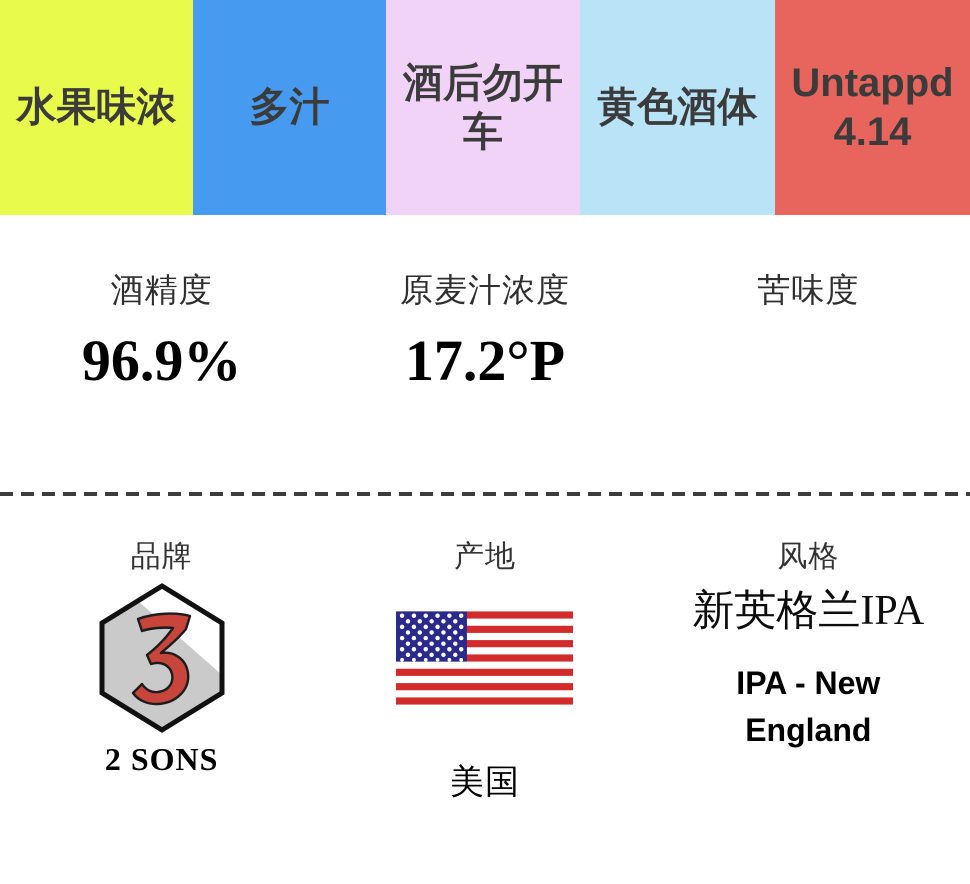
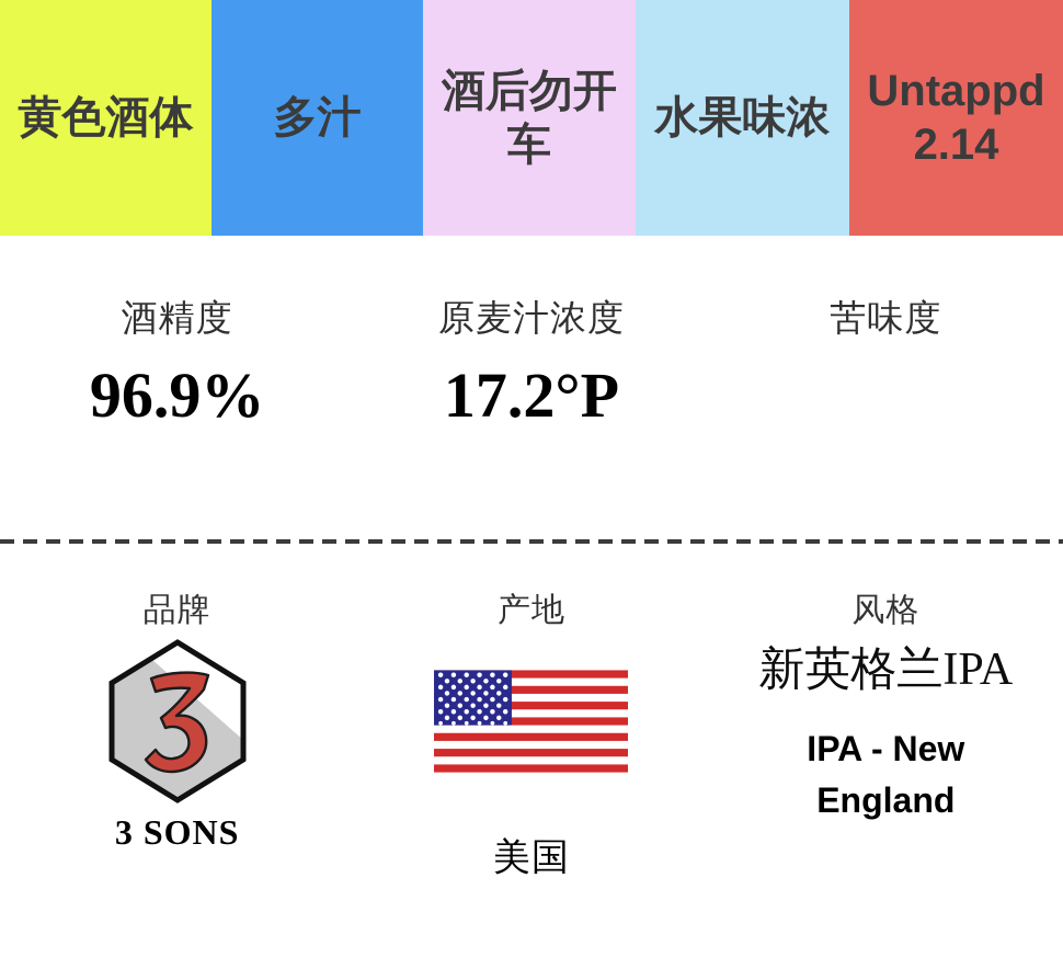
- 水果味浓
+ 黄色酒体
  多汁
  酒后勿开车
- 黄色酒体
+ 水果味浓
  Untappd
- 4.14
+ 2.14
  酒精度
  96.9%
  原麦汁浓度
  17.2°P
  苦味度
  品牌
- 2 SONS
+ 3 SONS
  产地
  美国
  风格
  新英格兰IPA
  IPA - New England
